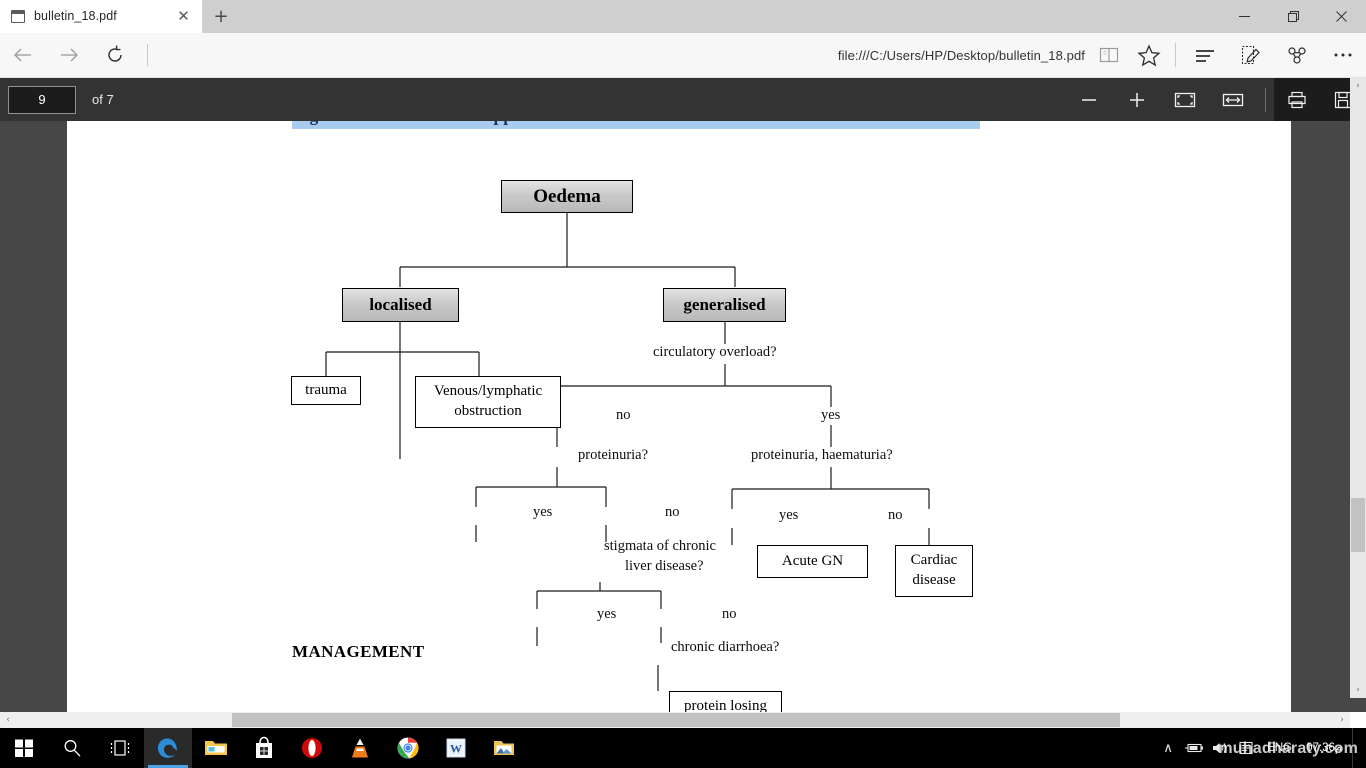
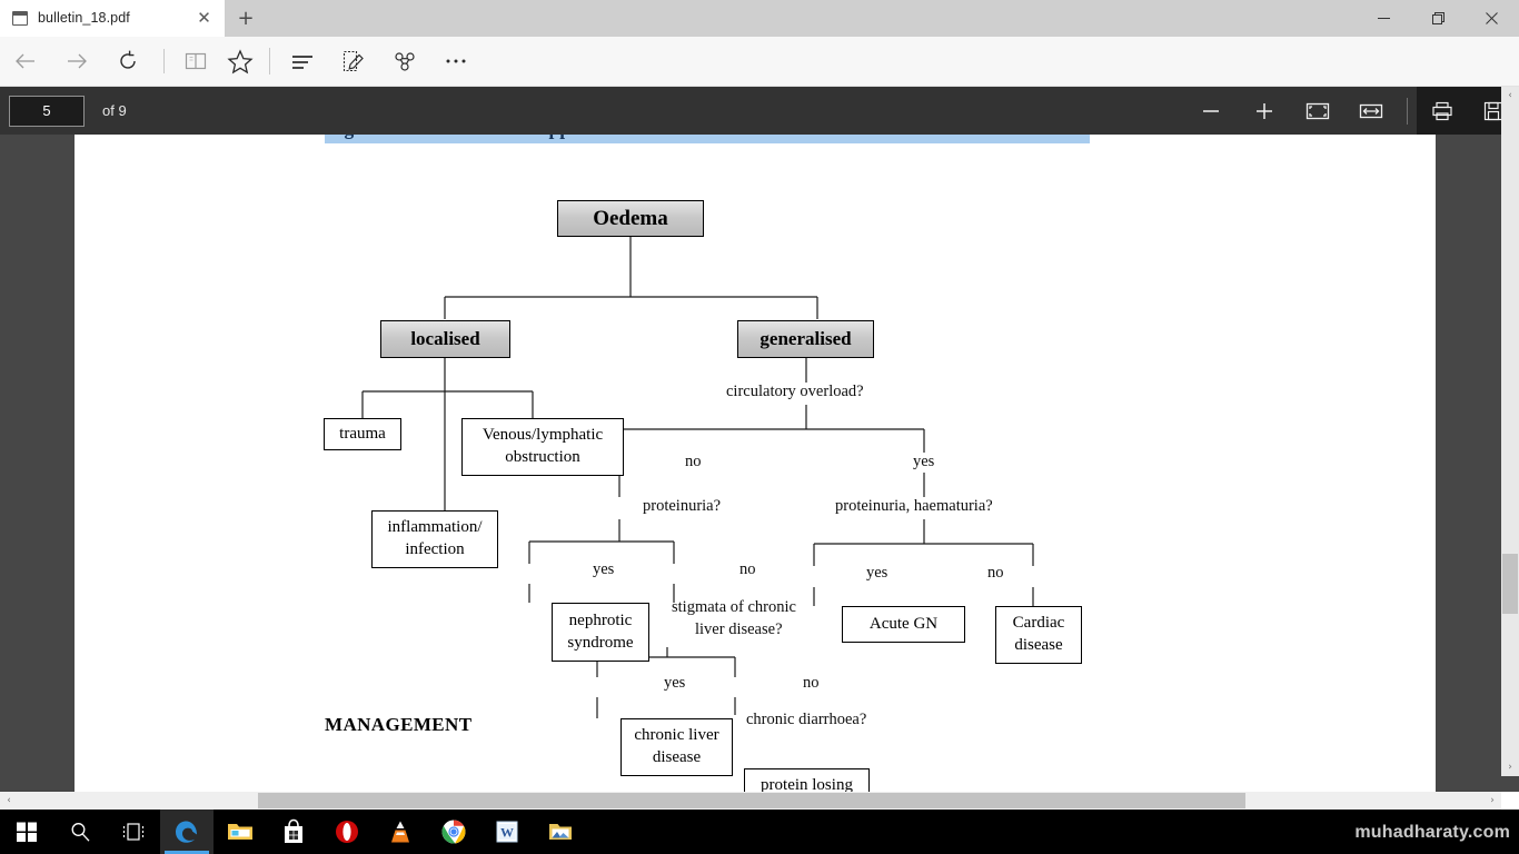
  bulletin_18.pdf
  ✕
  +
- file:///C:/Users/HP/Desktop/bulletin_18.pdf
  Oedema
  localised
  generalised
  trauma
  Venous/lymphatic obstruction
+ inflammation/ infection
+ nephrotic syndrome
+ chronic liver disease
  Acute GN
  Cardiac disease
  circulatory overload?
  proteinuria?
  proteinuria, haematuria?
  stigmata of chronic
  liver disease?
  chronic diarrhoea?
  no
  yes
  yes
  no
  yes
  no
  yes
  no
  MANAGEMENT
- 9
+ 5
- of 7
+ of 9
  ‹
  ›
  ‹
  ›
  W
- ∧
- ENG
- 07:36م
  muhadharaty.com
